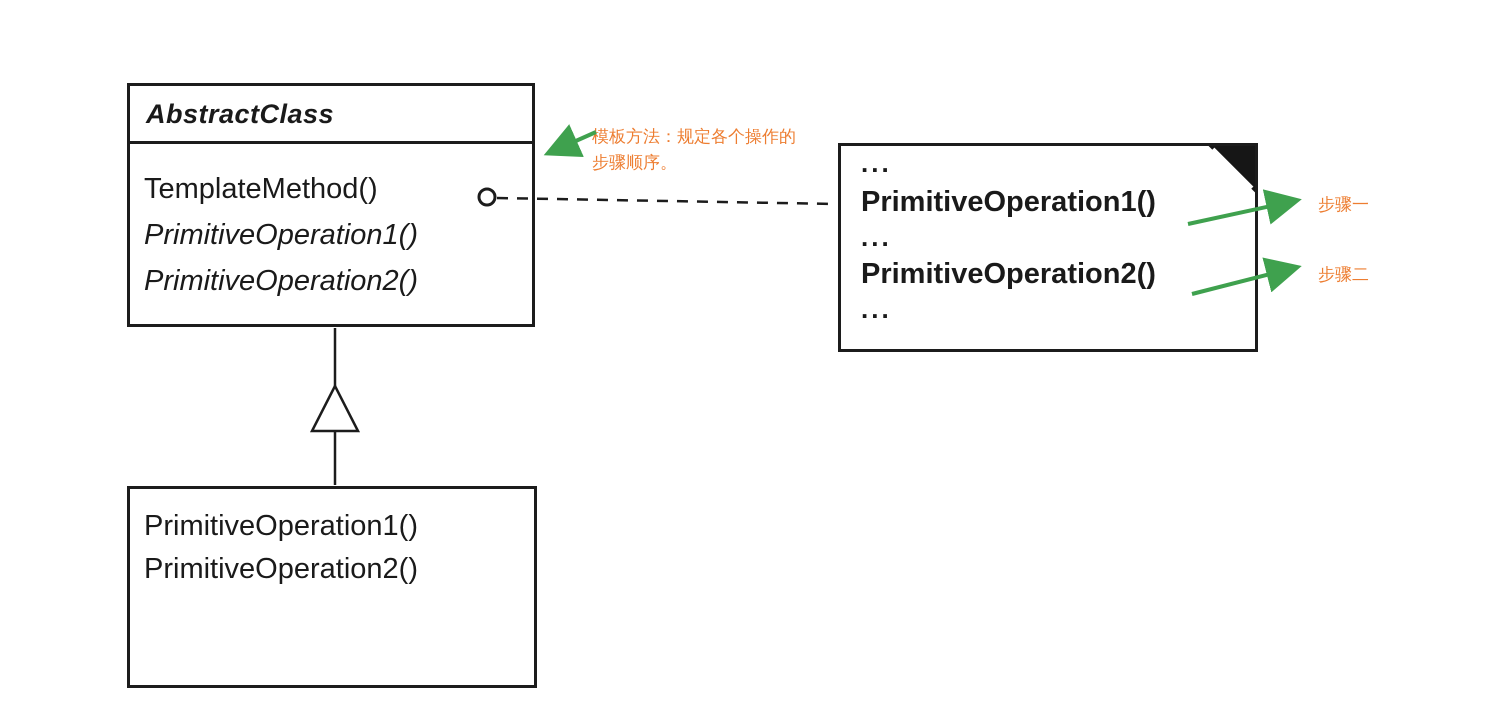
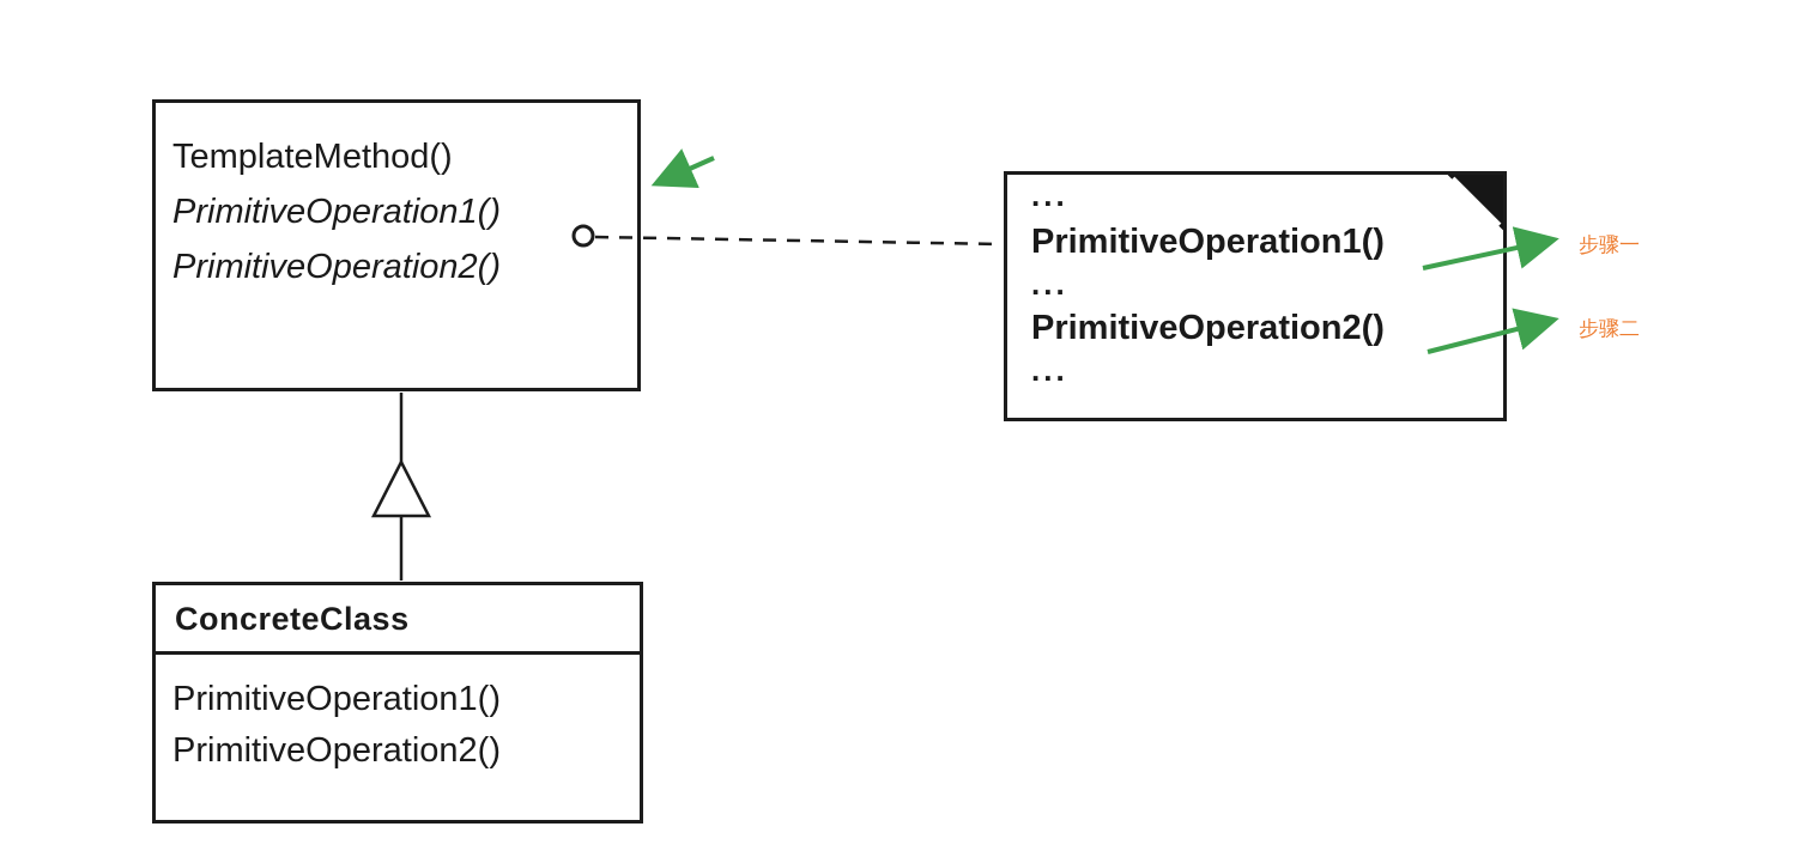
- AbstractClass
  TemplateMethod()
  PrimitiveOperation1()
  PrimitiveOperation2()
+ ConcreteClass
  PrimitiveOperation1()
  PrimitiveOperation2()
  ...
  PrimitiveOperation1()
  ...
  PrimitiveOperation2()
  ...
- 模板方法：规定各个操作的步骤顺序。
  步骤一
  步骤二
